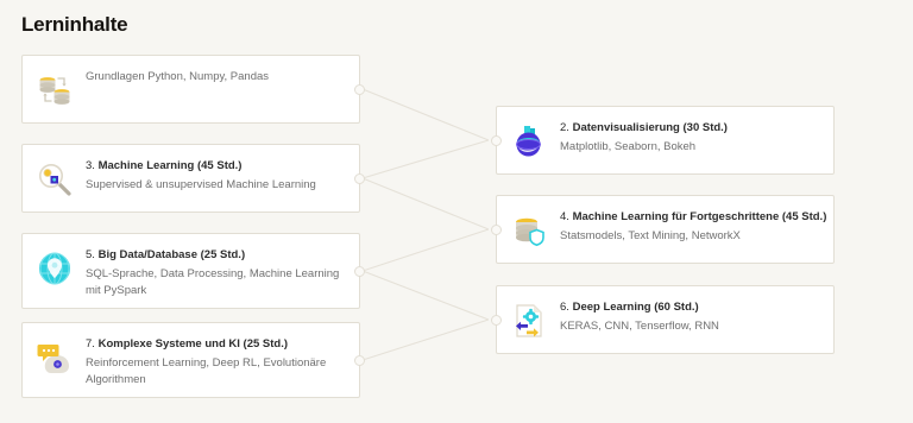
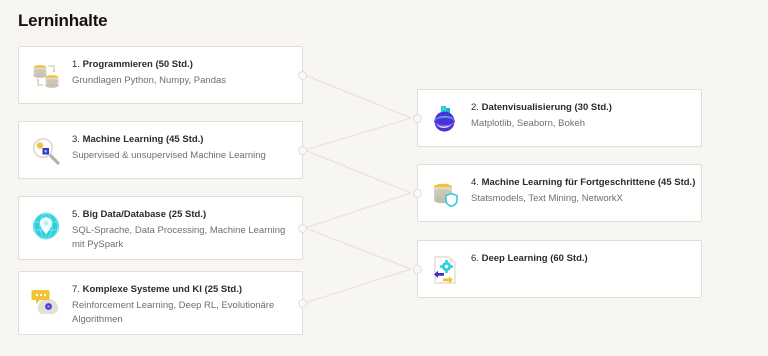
  Lerninhalte
+ 1. Programmieren (50 Std.)
  Grundlagen Python, Numpy, Pandas
  3. Machine Learning (45 Std.)
  Supervised & unsupervised Machine Learning
  5. Big Data/Database (25 Std.)
  SQL-Sprache, Data Processing, Machine Learning mit PySpark
  7. Komplexe Systeme und KI (25 Std.)
  Reinforcement Learning, Deep RL, Evolutionäre Algorithmen
  2. Datenvisualisierung (30 Std.)
  Matplotlib, Seaborn, Bokeh
  4. Machine Learning für Fortgeschrittene (45 Std.)
  Statsmodels, Text Mining, NetworkX
  6. Deep Learning (60 Std.)
- KERAS, CNN, Tenserflow, RNN
